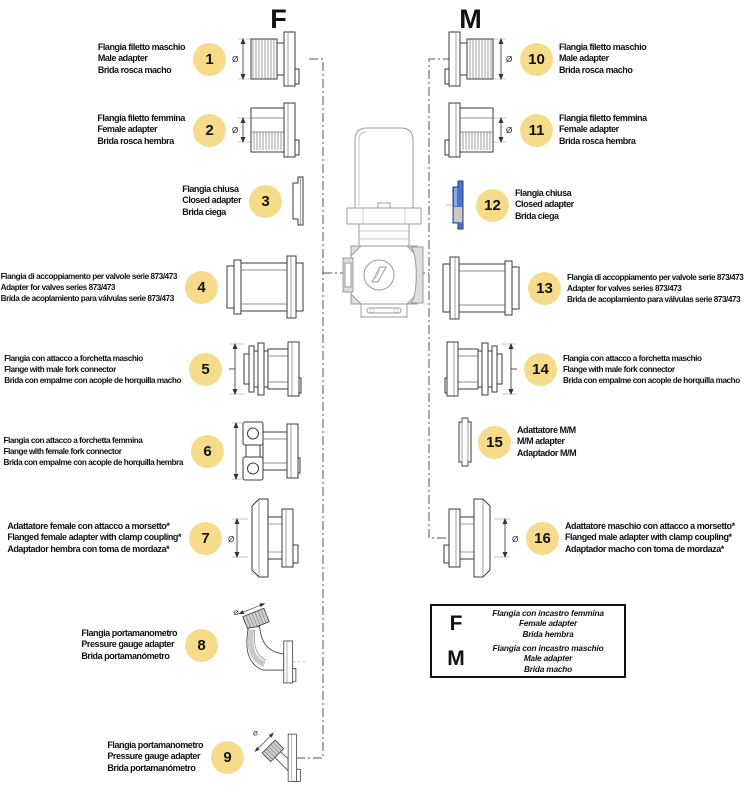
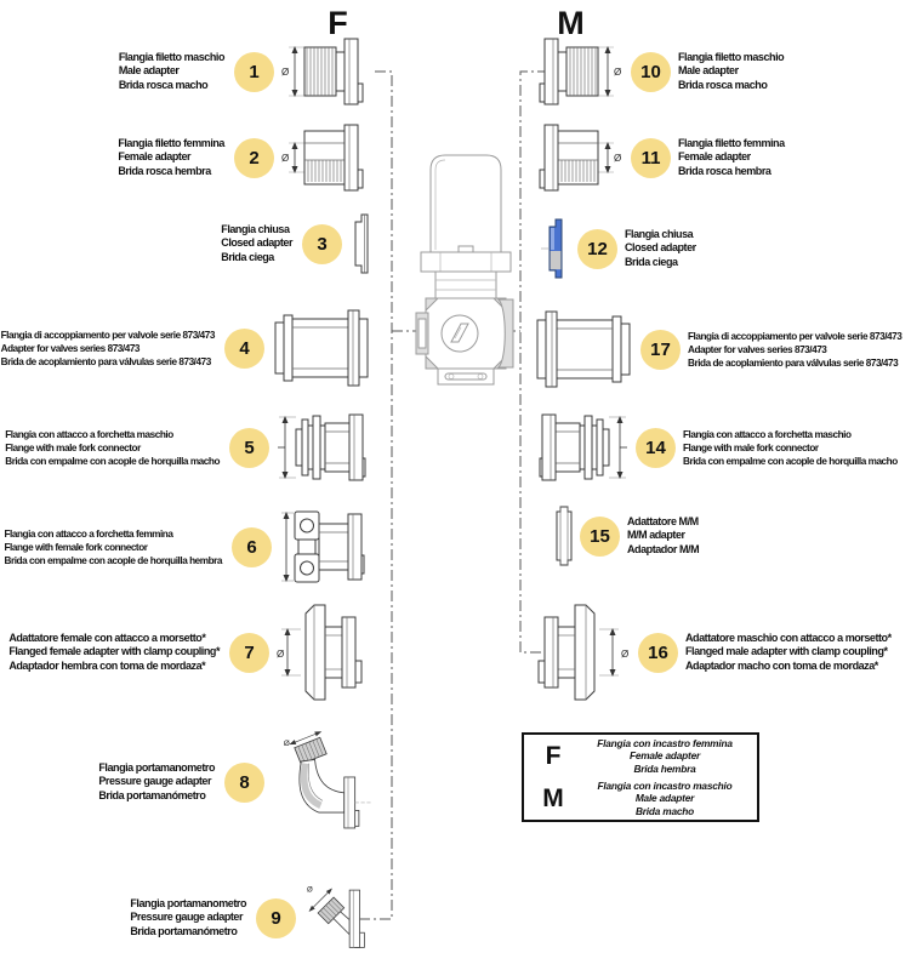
  F
  M
  Flangia filetto maschio
  Male adapter
  Brida rosca macho
  1
  Ø
  Flangia filetto femmina
  Female adapter
  Brida rosca hembra
  2
  Ø
  Flangia chiusa
  Closed adapter
  Brida ciega
  3
  Flangia di accoppiamento per valvole serie 873/473
  Adapter for valves series 873/473
  Brida de acoplamiento para válvulas serie 873/473
  4
  Flangia con attacco a forchetta maschio
  Flange with male fork connector
  Brida con empalme con acople de horquilla macho
  5
  Flangia con attacco a forchetta femmina
  Flange with female fork connector
  Brida con empalme con acople de horquilla hembra
  6
  Adattatore female con attacco a morsetto*
  Flanged female adapter with clamp coupling*
  Adaptador hembra con toma de mordaza*
  7
  Ø
  Flangia portamanometro
  Pressure gauge adapter
  Brida portamanómetro
  8
  Flangia portamanometro
  Pressure gauge adapter
  Brida portamanómetro
  9
  Ø
  10
  Flangia filetto maschio
  Male adapter
  Brida rosca macho
  Ø
  11
  Flangia filetto femmina
  Female adapter
  Brida rosca hembra
  12
  Flangia chiusa
  Closed adapter
  Brida ciega
- 13
+ 17
  Flangia di accoppiamento per valvole serie 873/473
  Adapter for valves series 873/473
  Brida de acoplamiento para válvulas serie 873/473
  14
  Flangia con attacco a forchetta maschio
  Flange with male fork connector
  Brida con empalme con acople de horquilla macho
  15
  Adattatore M/M
  M/M adapter
  Adaptador M/M
  Ø
  16
  Adattatore maschio con attacco a morsetto*
  Flanged male adapter with clamp coupling*
  Adaptador macho con toma de mordaza*
  F
  Flangia con incastro femmina
  Female adapter
  Brida hembra
  M
  Flangia con incastro maschio
  Male adapter
  Brida macho
